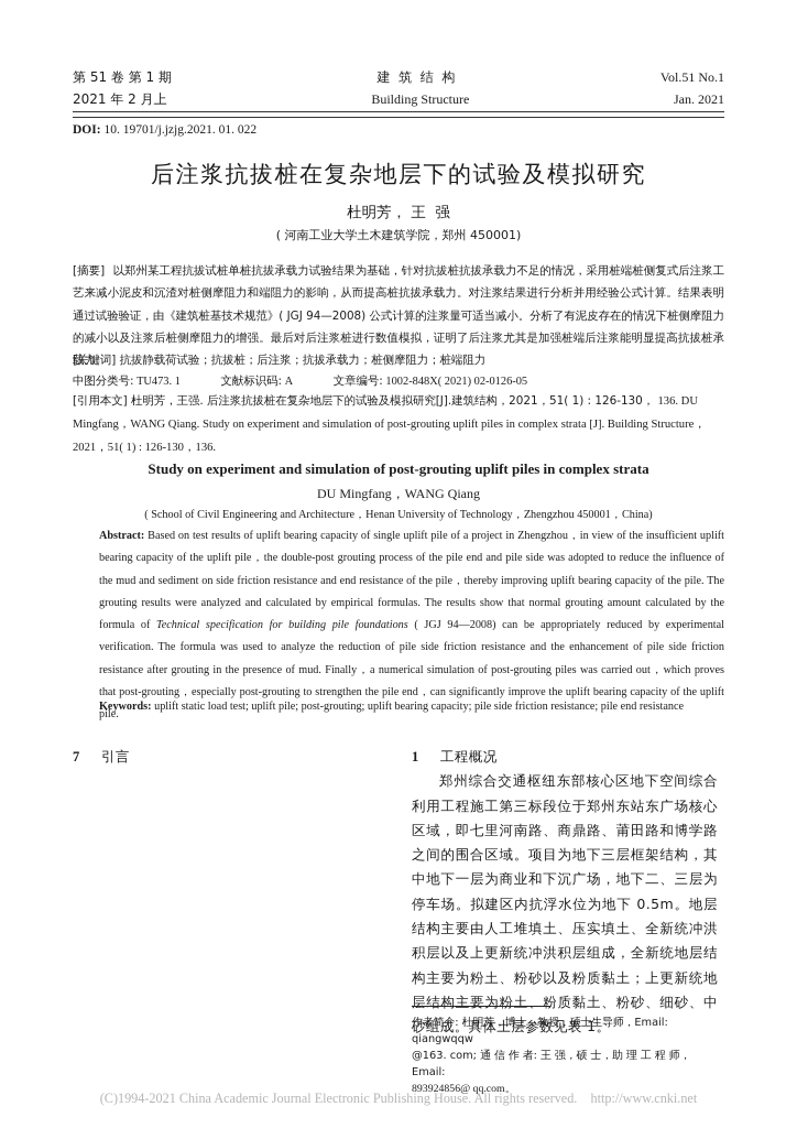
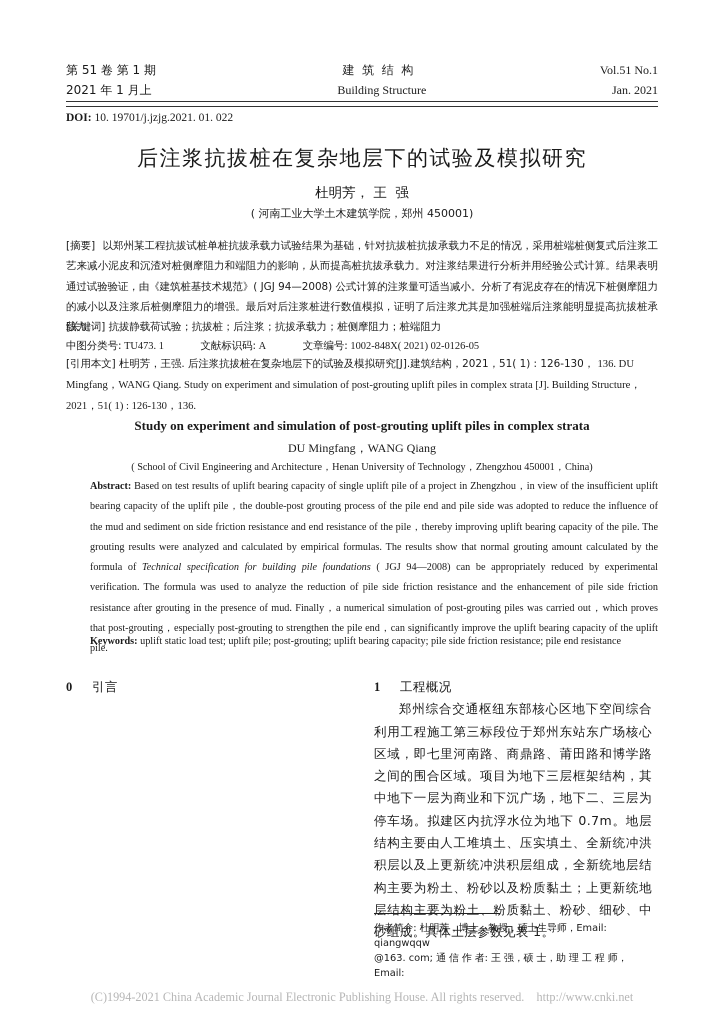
  第 51 卷 第 1 期
  建 筑 结 构
  Vol.51 No.1
- 2021 年 2 月上
+ 2021 年 1 月上
  Building Structure
  Jan. 2021
  DOI: 10. 19701/j.jzjg.2021. 01. 022
  后注浆抗拔桩在复杂地层下的试验及模拟研究
  杜明芳， 王 强
  ( 河南工业大学土木建筑学院，郑州 450001)
  [摘要] 以郑州某工程抗拔试桩单桩抗拔承载力试验结果为基础，针对抗拔桩抗拔承载力不足的情况，采用桩端桩侧复式后注浆工艺来减小泥皮和沉渣对桩侧摩阻力和端阻力的影响，从而提高桩抗拔承载力。对注浆结果进行分析并用经验公式计算。结果表明通过试验验证，由《建筑桩基技术规范》( JGJ 94—2008) 公式计算的注浆量可适当减小。分析了有泥皮存在的情况下桩侧摩阻力的减小以及注浆后桩侧摩阻力的增强。最后对后注浆桩进行数值模拟，证明了后注浆尤其是加强桩端后注浆能明显提高抗拔桩承载力。
  [关键词] 抗拔静载荷试验；抗拔桩；后注浆；抗拔承载力；桩侧摩阻力；桩端阻力
  中图分类号: TU473. 1 文献标识码: A 文章编号: 1002-848X( 2021) 02-0126-05
  [引用本文] 杜明芳，王强. 后注浆抗拔桩在复杂地层下的试验及模拟研究[J].建筑结构，2021，51( 1) : 126-130， 136. DU Mingfang，WANG Qiang. Study on experiment and simulation of post-grouting uplift piles in complex strata [J]. Building Structure，2021，51( 1) : 126-130，136.
  Study on experiment and simulation of post-grouting uplift piles in complex strata
  DU Mingfang，WANG Qiang
  ( School of Civil Engineering and Architecture，Henan University of Technology，Zhengzhou 450001，China)
  Abstract: Based on test results of uplift bearing capacity of single uplift pile of a project in Zhengzhou，in view of the insufficient uplift bearing capacity of the uplift pile，the double-post grouting process of the pile end and pile side was adopted to reduce the influence of the mud and sediment on side friction resistance and end resistance of the pile，thereby improving uplift bearing capacity of the pile. The grouting results were analyzed and calculated by empirical formulas. The results show that normal grouting amount calculated by the formula of Technical specification for building pile foundations ( JGJ 94—2008) can be appropriately reduced by experimental verification. The formula was used to analyze the reduction of pile side friction resistance and the enhancement of pile side friction resistance after grouting in the presence of mud. Finally，a numerical simulation of post-grouting piles was carried out，which proves that post-grouting，especially post-grouting to strengthen the pile end，can significantly improve the uplift bearing capacity of the uplift pile.
  Keywords: uplift static load test; uplift pile; post-grouting; uplift bearing capacity; pile side friction resistance; pile end resistance
- 7 引言
+ 0 引言
  1 工程概况
- 郑州综合交通枢纽东部核心区地下空间综合利用工程施工第三标段位于郑州东站东广场核心区域，即七里河南路、商鼎路、莆田路和博学路之间的围合区域。项目为地下三层框架结构，其中地下一层为商业和下沉广场，地下二、三层为停车场。拟建区内抗浮水位为地下 0.5m。地层结构主要由人工堆填土、压实填土、全新统冲洪积层以及上更新统冲洪积层组成，全新统地层结构主要为粉土、粉砂以及粉质黏土；上更新统地层结构主要为粉土、粉质黏土、粉砂、细砂、中砂组成。具体土层参数见表 1。
+ 郑州综合交通枢纽东部核心区地下空间综合利用工程施工第三标段位于郑州东站东广场核心区域，即七里河南路、商鼎路、莆田路和博学路之间的围合区域。项目为地下三层框架结构，其中地下一层为商业和下沉广场，地下二、三层为停车场。拟建区内抗浮水位为地下 0.7m。地层结构主要由人工堆填土、压实填土、全新统冲洪积层以及上更新统冲洪积层组成，全新统地层结构主要为粉土、粉砂以及粉质黏土；上更新统地层结构主要为粉土、粉质黏土、粉砂、细砂、中砂组成。具体土层参数见表 1。
  作者简介: 杜明芳，博士，教授，硕士生导师，Email: qiangwqqw
  @163. com; 通 信 作 者: 王 强，硕 士，助 理 工 程 师，Email:
- 893924856@ qq.com。
  (C)1994-2021 China Academic Journal Electronic Publishing House. All rights reserved. http://www.cnki.net
